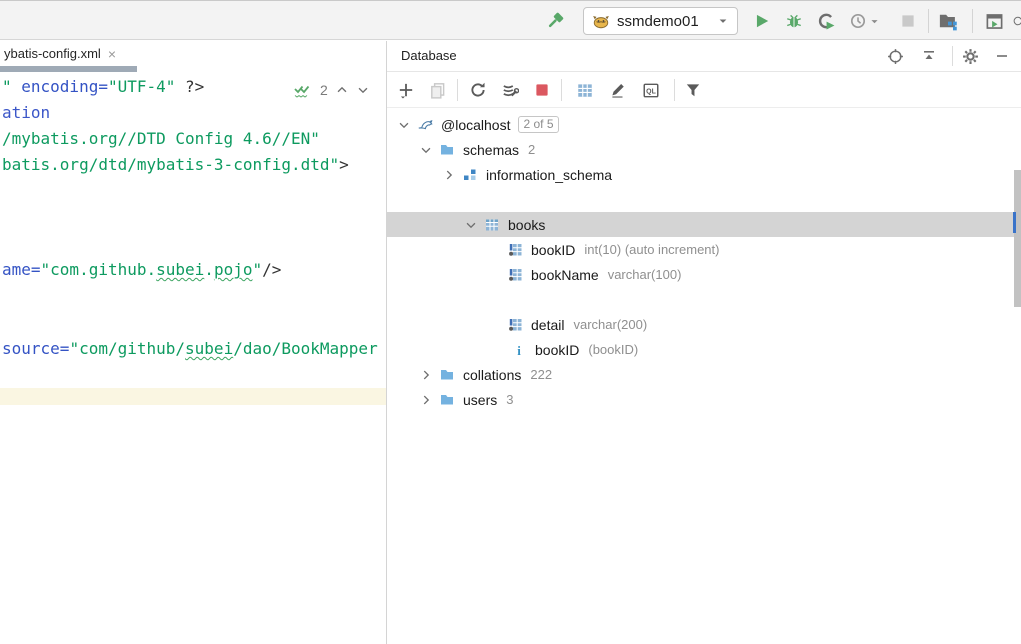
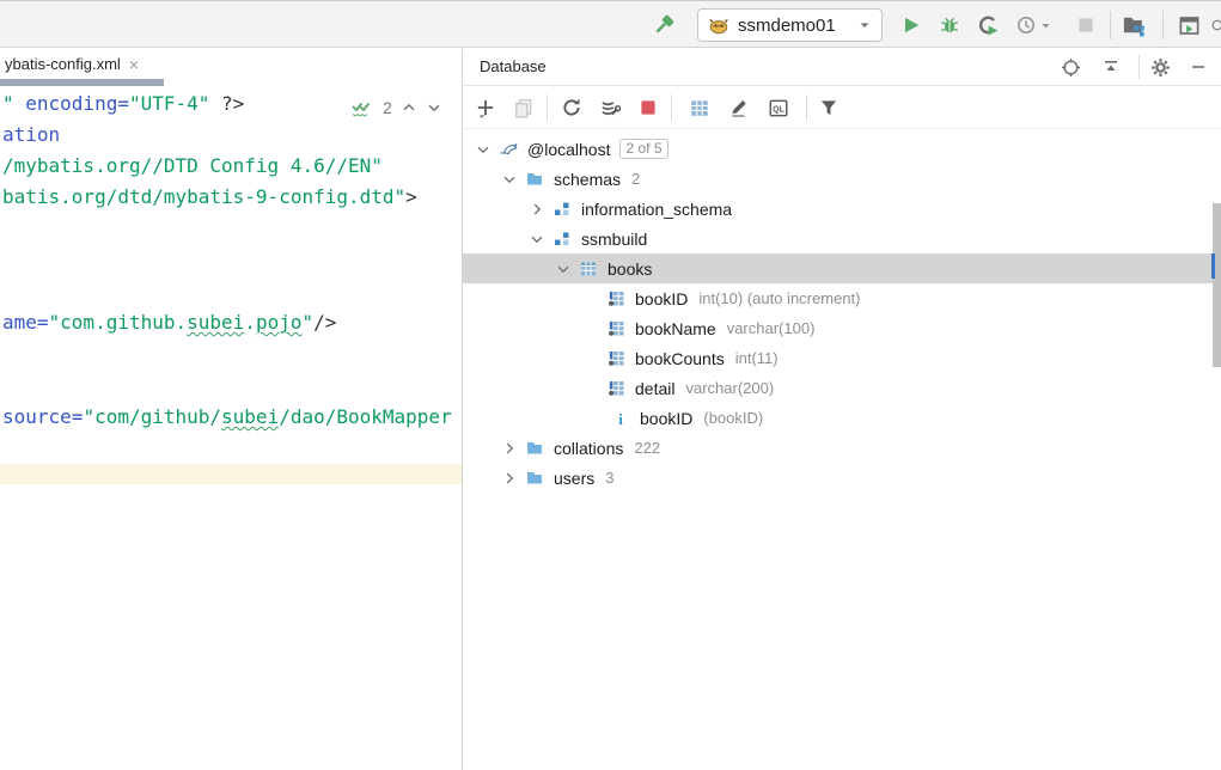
  ssmdemo01
  ybatis-config.xml
  ×
  " encoding="UTF-4" ?>
  ation
  /mybatis.org//DTD Config 4.6//EN"
- batis.org/dtd/mybatis-3-config.dtd">
+ batis.org/dtd/mybatis-9-config.dtd">
  ame="com.github.subei.pojo"/>
  source="com/github/subei/dao/BookMapper
  2
  Database
  @localhost
  2 of 5
  schemas
  2
  information_schema
+ ssmbuild
  books
  bookID
  int(10) (auto increment)
  bookName
  varchar(100)
+ bookCounts
+ int(11)
  detail
  varchar(200)
  i
  bookID
  (bookID)
  collations
  222
  users
  3
